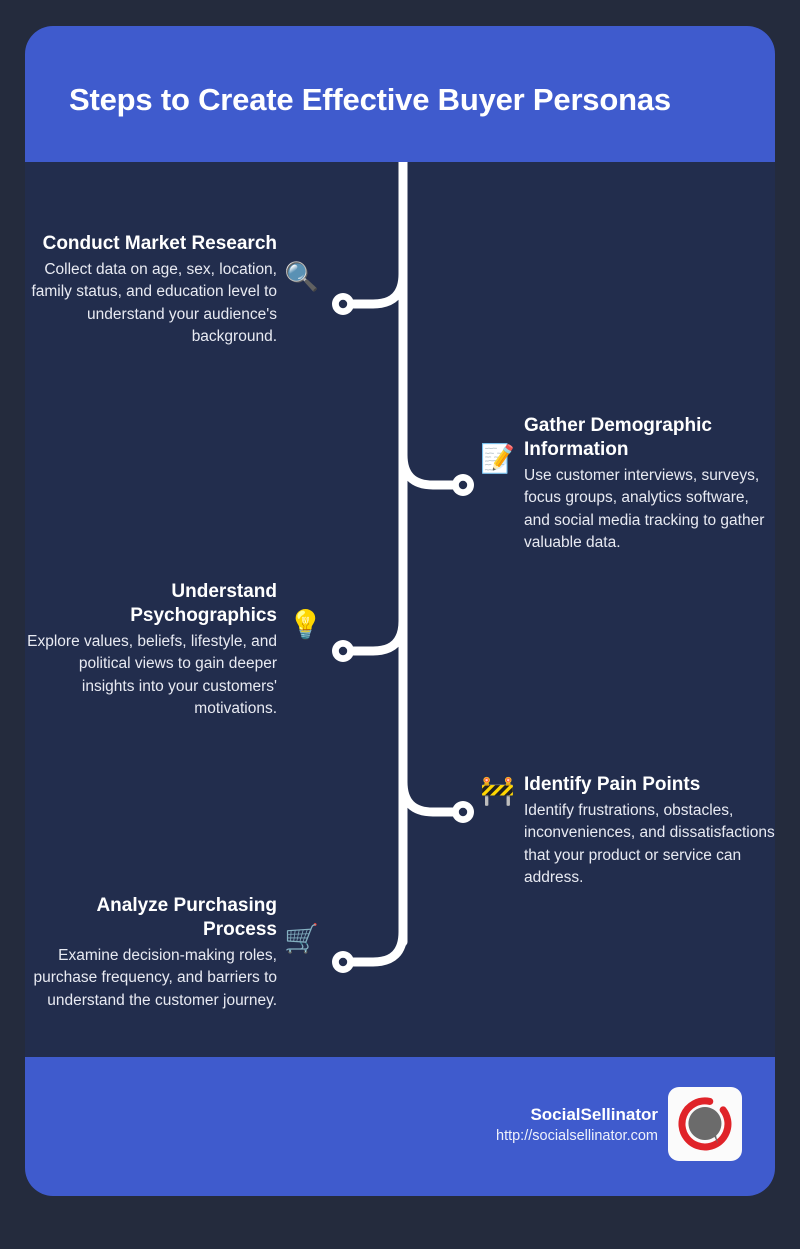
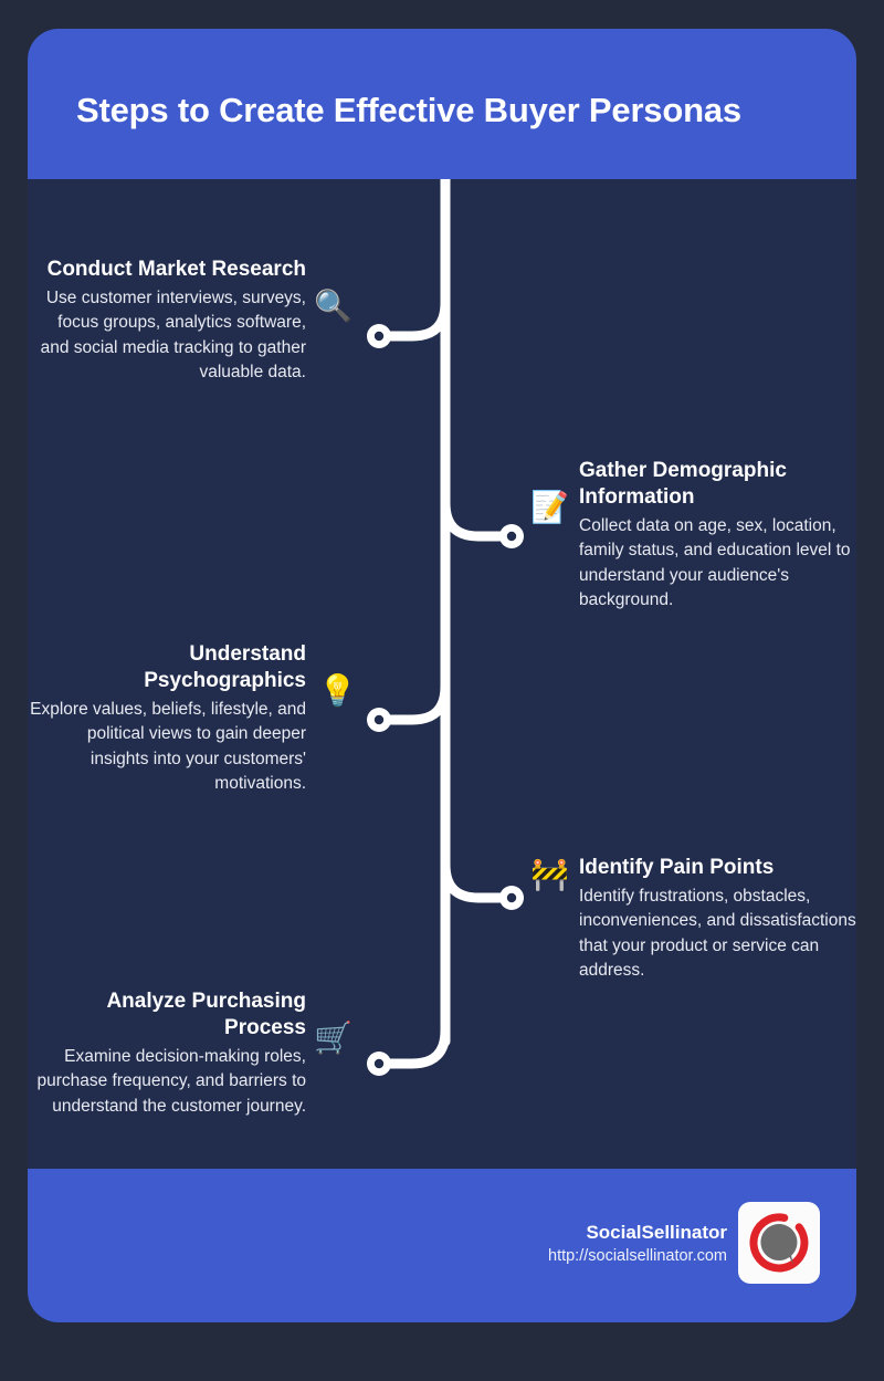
  Steps to Create Effective Buyer Personas
  Conduct Market Research
- Collect data on age, sex, location, family status, and education level to understand your audience's background.
+ Use customer interviews, surveys, focus groups, analytics software, and social media tracking to gather valuable data.
  🔍
  Gather Demographic Information
- Use customer interviews, surveys, focus groups, analytics software, and social media tracking to gather valuable data.
+ Collect data on age, sex, location, family status, and education level to understand your audience's background.
  📝
  Understand Psychographics
  Explore values, beliefs, lifestyle, and political views to gain deeper insights into your customers' motivations.
  💡
  Identify Pain Points
  Identify frustrations, obstacles, inconveniences, and dissatisfactions that your product or service can address.
  🚧
  Analyze Purchasing Process
  Examine decision-making roles, purchase frequency, and barriers to understand the customer journey.
  🛒
  SocialSellinator
  http://socialsellinator.com
